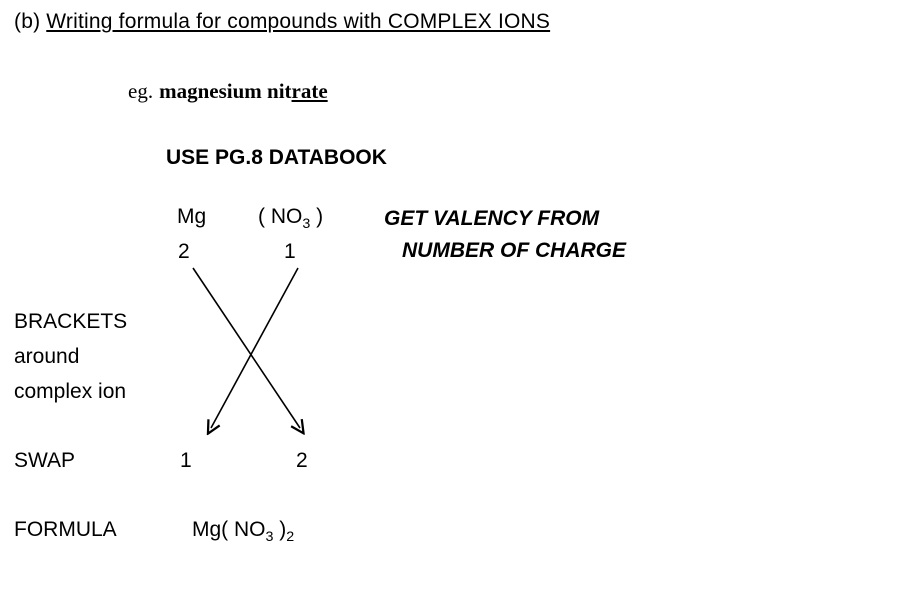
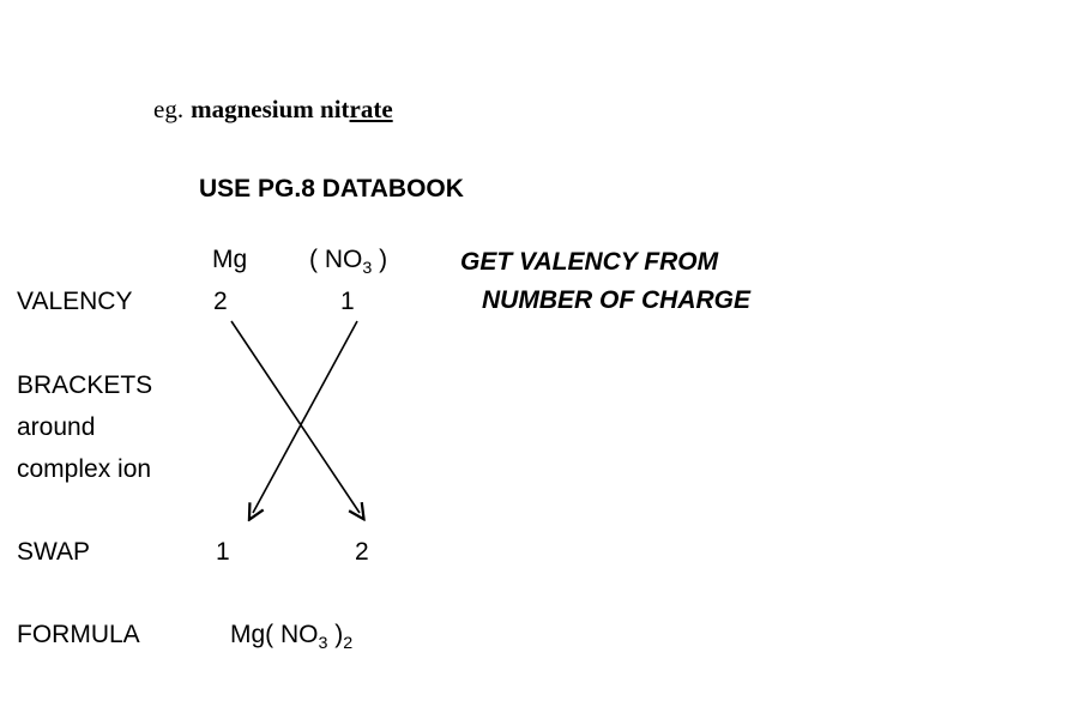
- (b) Writing formula for compounds with COMPLEX IONS
  eg. magnesium nitrate
  USE PG.8 DATABOOK
  Mg
  ( NO3 )
  GET VALENCY FROM
  NUMBER OF CHARGE
+ VALENCY
  BRACKETS
  around
  complex ion
  SWAP
  FORMULA
  2
  1
  1
  2
  Mg( NO3 )2
